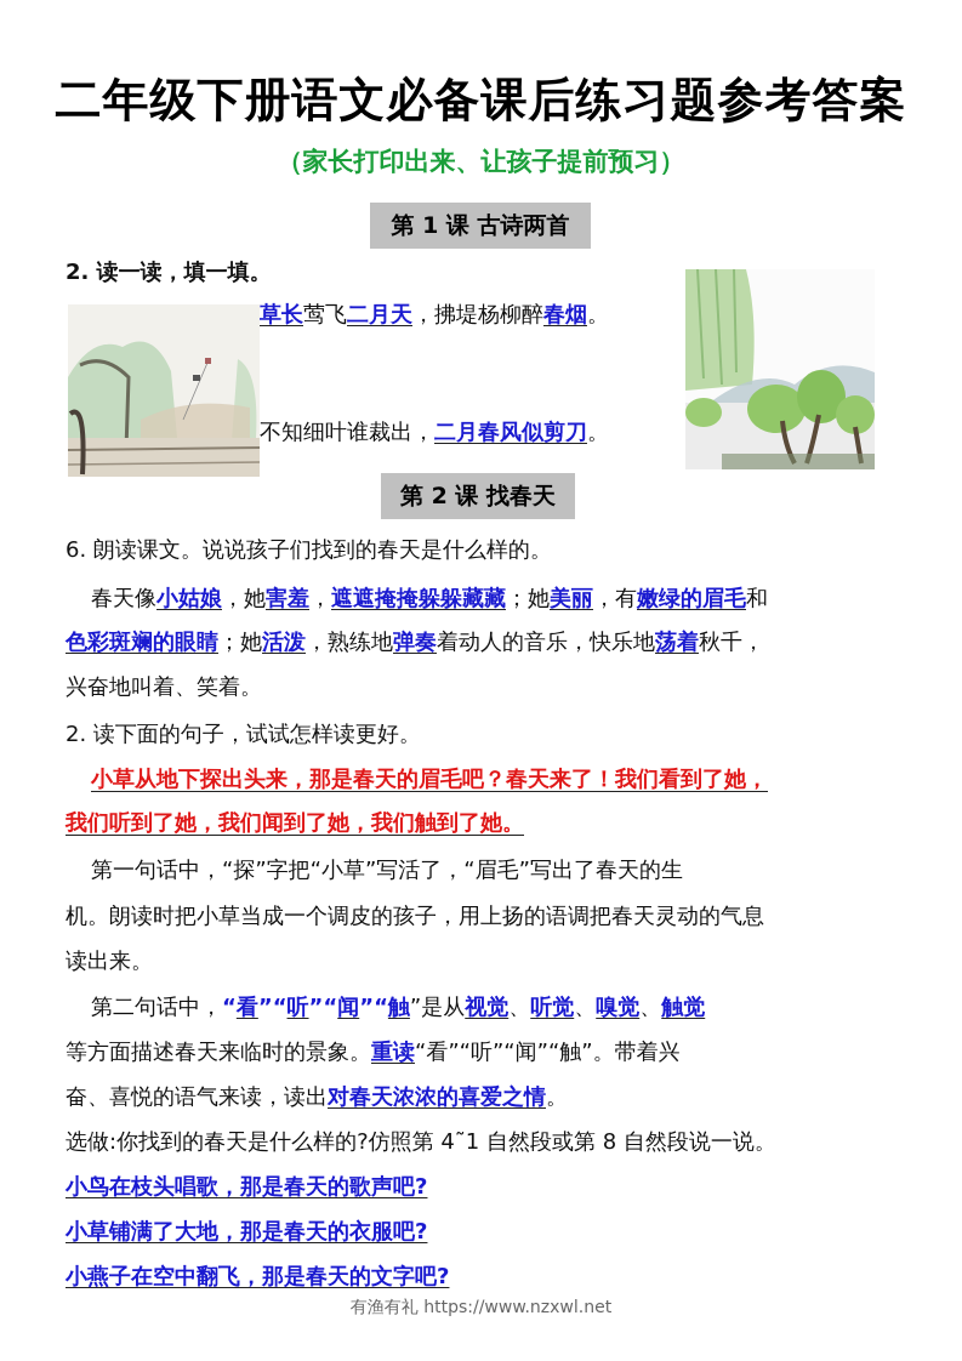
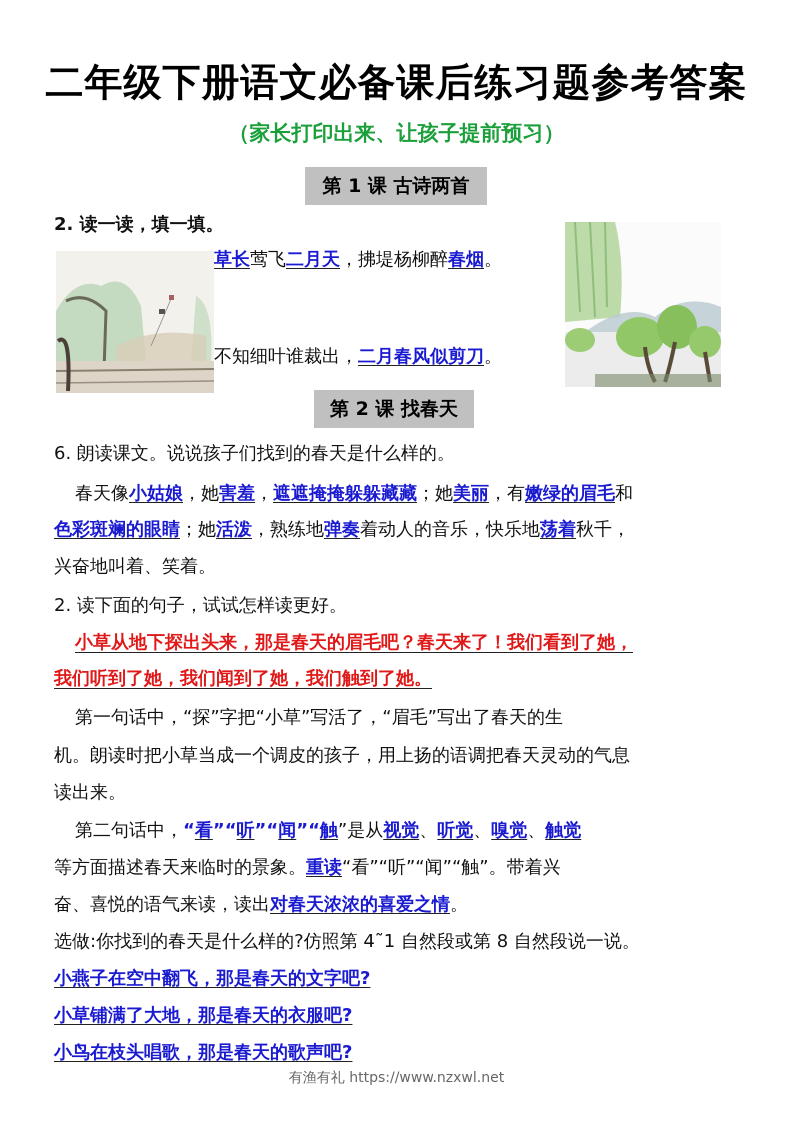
  二年级下册语文必备课后练习题参考答案
  （家长打印出来、让孩子提前预习）
  第 1 课 古诗两首
  2. 读一读，填一填。
  草长莺飞二月天，拂堤杨柳醉春烟。
  不知细叶谁裁出，二月春风似剪刀。
  第 2 课 找春天
  6. 朗读课文。说说孩子们找到的春天是什么样的。
  春天像小姑娘，她害羞，遮遮掩掩躲躲藏藏；她美丽，有嫩绿的眉毛和
  色彩斑斓的眼睛；她活泼，熟练地弹奏着动人的音乐，快乐地荡着秋千，
  兴奋地叫着、笑着。
  2. 读下面的句子，试试怎样读更好。
  小草从地下探出头来，那是春天的眉毛吧？春天来了！我们看到了她，
  我们听到了她，我们闻到了她，我们触到了她。
  第一句话中，“探”字把“小草”写活了，“眉毛”写出了春天的生
  机。朗读时把小草当成一个调皮的孩子，用上扬的语调把春天灵动的气息
  读出来。
  第二句话中，“看”“听”“闻”“触”是从视觉、听觉、嗅觉、触觉
  等方面描述春天来临时的景象。重读“看”“听”“闻”“触”。带着兴
  奋、喜悦的语气来读，读出对春天浓浓的喜爱之情。
  选做:你找到的春天是什么样的?仿照第 4˜1 自然段或第 8 自然段说一说。
- 小鸟在枝头唱歌，那是春天的歌声吧?
+ 小燕子在空中翻飞，那是春天的文字吧?
  小草铺满了大地，那是春天的衣服吧?
- 小燕子在空中翻飞，那是春天的文字吧?
+ 小鸟在枝头唱歌，那是春天的歌声吧?
  有渔有礼 https://www.nzxwl.net
